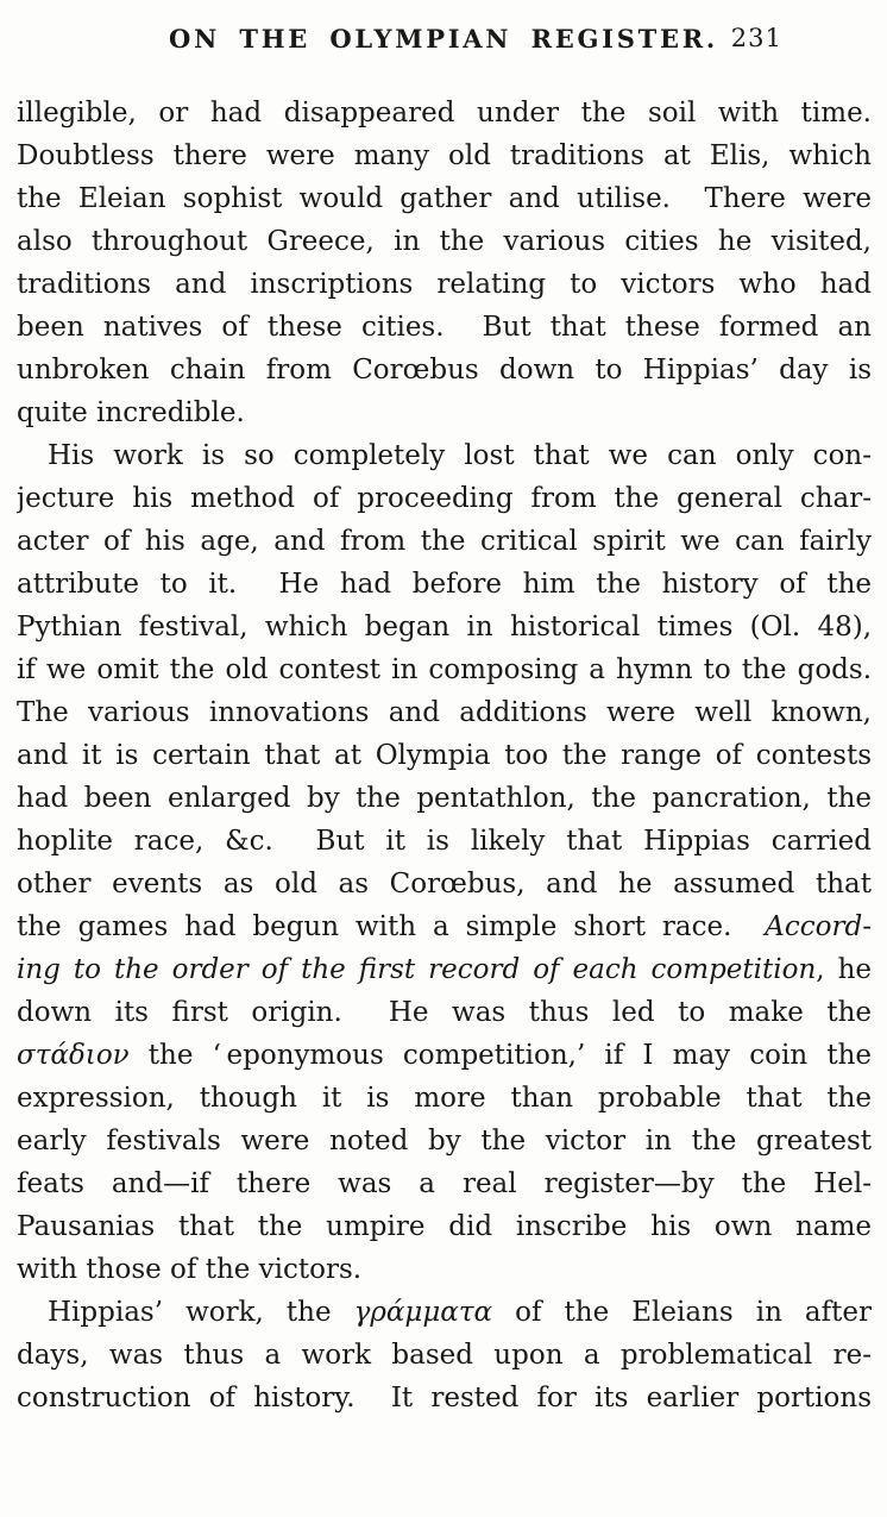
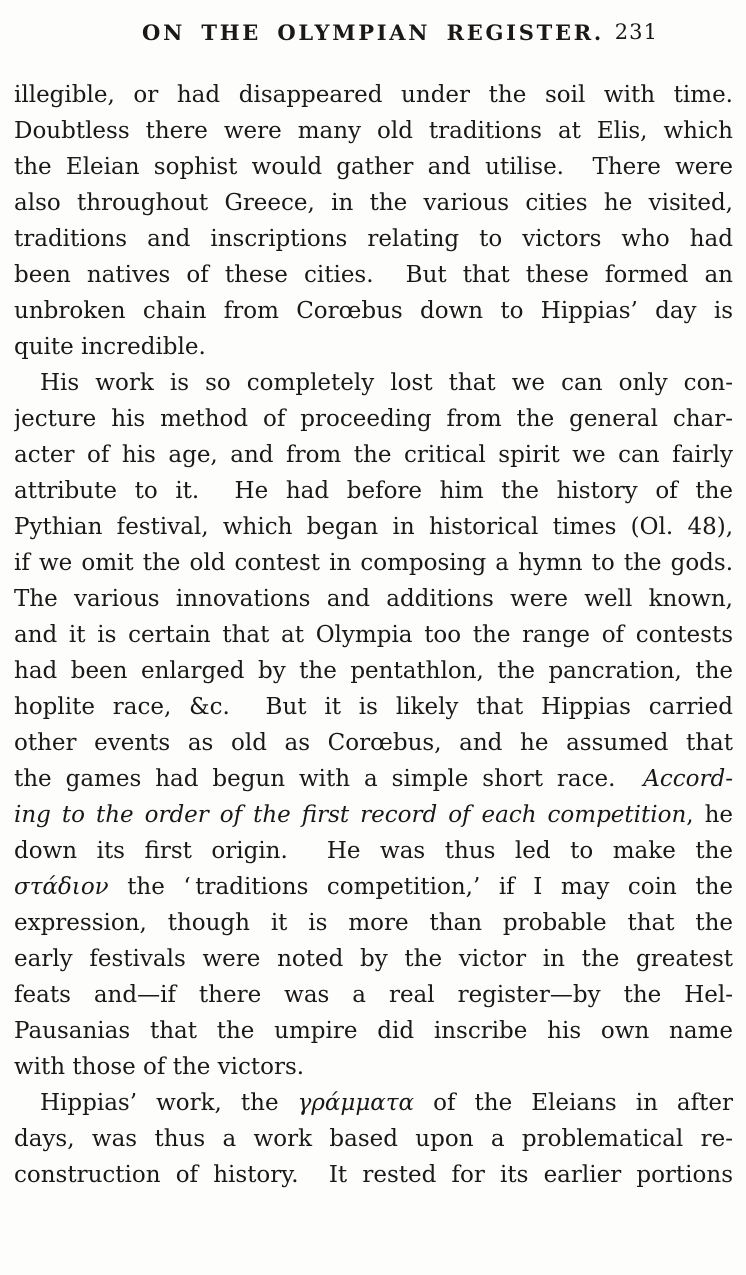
  ON THE OLYMPIAN REGISTER.
  231
  illegible, or had disappeared under the soil with time.
  Doubtless there were many old traditions at Elis, which
  the Eleian sophist would gather and utilise. There were
  also throughout Greece, in the various cities he visited,
  traditions and inscriptions relating to victors who had
  been natives of these cities. But that these formed an
  unbroken chain from Corœbus down to Hippias’ day is
  quite incredible.
  His work is so completely lost that we can only con-
  jecture his method of proceeding from the general char-
  acter of his age, and from the critical spirit we can fairly
  attribute to it. He had before him the history of the
  Pythian festival, which began in historical times (Ol. 48),
  if we omit the old contest in composing a hymn to the gods.
  The various innovations and additions were well known,
  and it is certain that at Olympia too the range of contests
  had been enlarged by the pentathlon, the pancration, the
  hoplite race, &c. But it is likely that Hippias carried
  other events as old as Corœbus, and he assumed that
  the games had begun with a simple short race. Accord-
  ing to the order of the first record of each competition, he
  down its first origin. He was thus led to make the
- στάδιον the ‘ eponymous competition,’ if I may coin the
+ στάδιον the ‘ traditions competition,’ if I may coin the
  expression, though it is more than probable that the
  early festivals were noted by the victor in the greatest
  feats and—if there was a real register—by the Hel-
  Pausanias that the umpire did inscribe his own name
  with those of the victors.
  Hippias’ work, the γράμματα of the Eleians in after
  days, was thus a work based upon a problematical re-
  construction of history. It rested for its earlier portions
